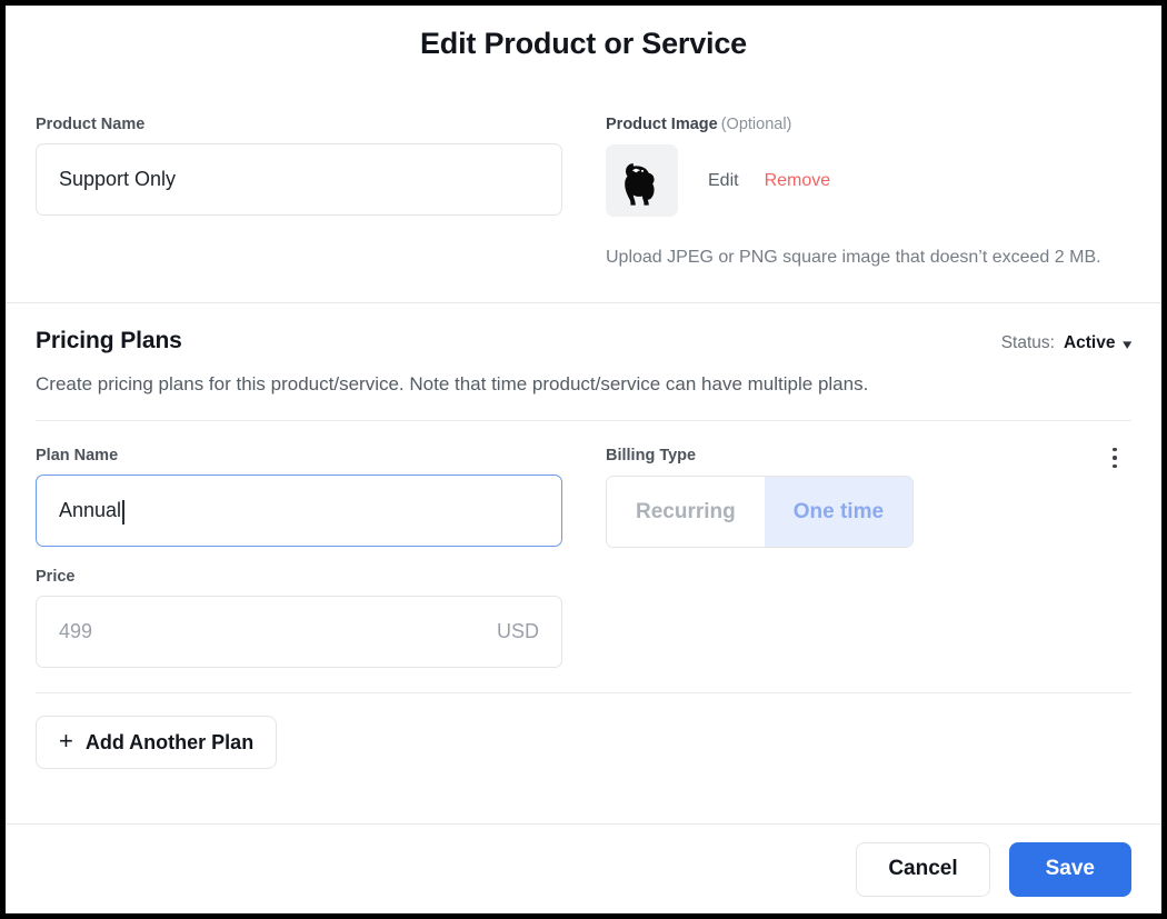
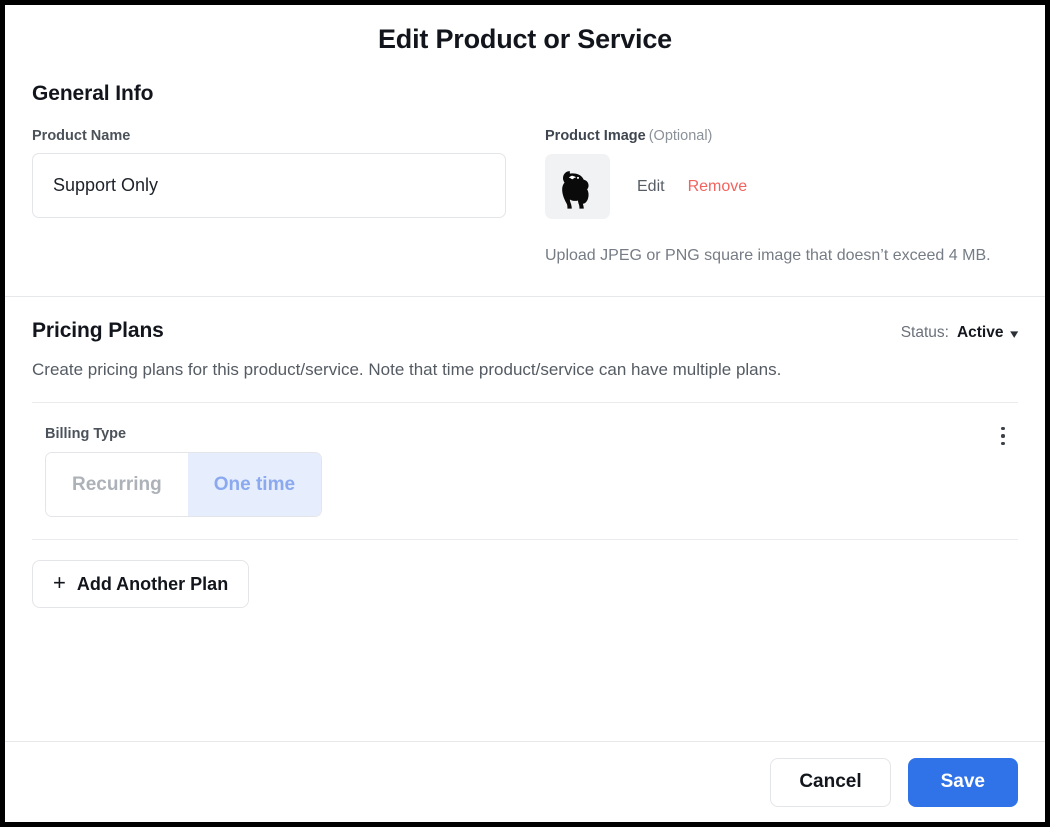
  Edit Product or Service
+ General Info
  Product Name
  Support Only
  Product Image (Optional)
  Edit
  Remove
- Upload JPEG or PNG square image that doesn’t exceed 2 MB.
+ Upload JPEG or PNG square image that doesn’t exceed 4 MB.
  Pricing Plans
  Status:
  Active
  ▾
  Create pricing plans for this product/service. Note that time product/service can have multiple plans.
- Plan Name
- Annual
- Price
- 499
- USD
  Billing Type
  Recurring
  One time
  +
  Add Another Plan
  Cancel
  Save
